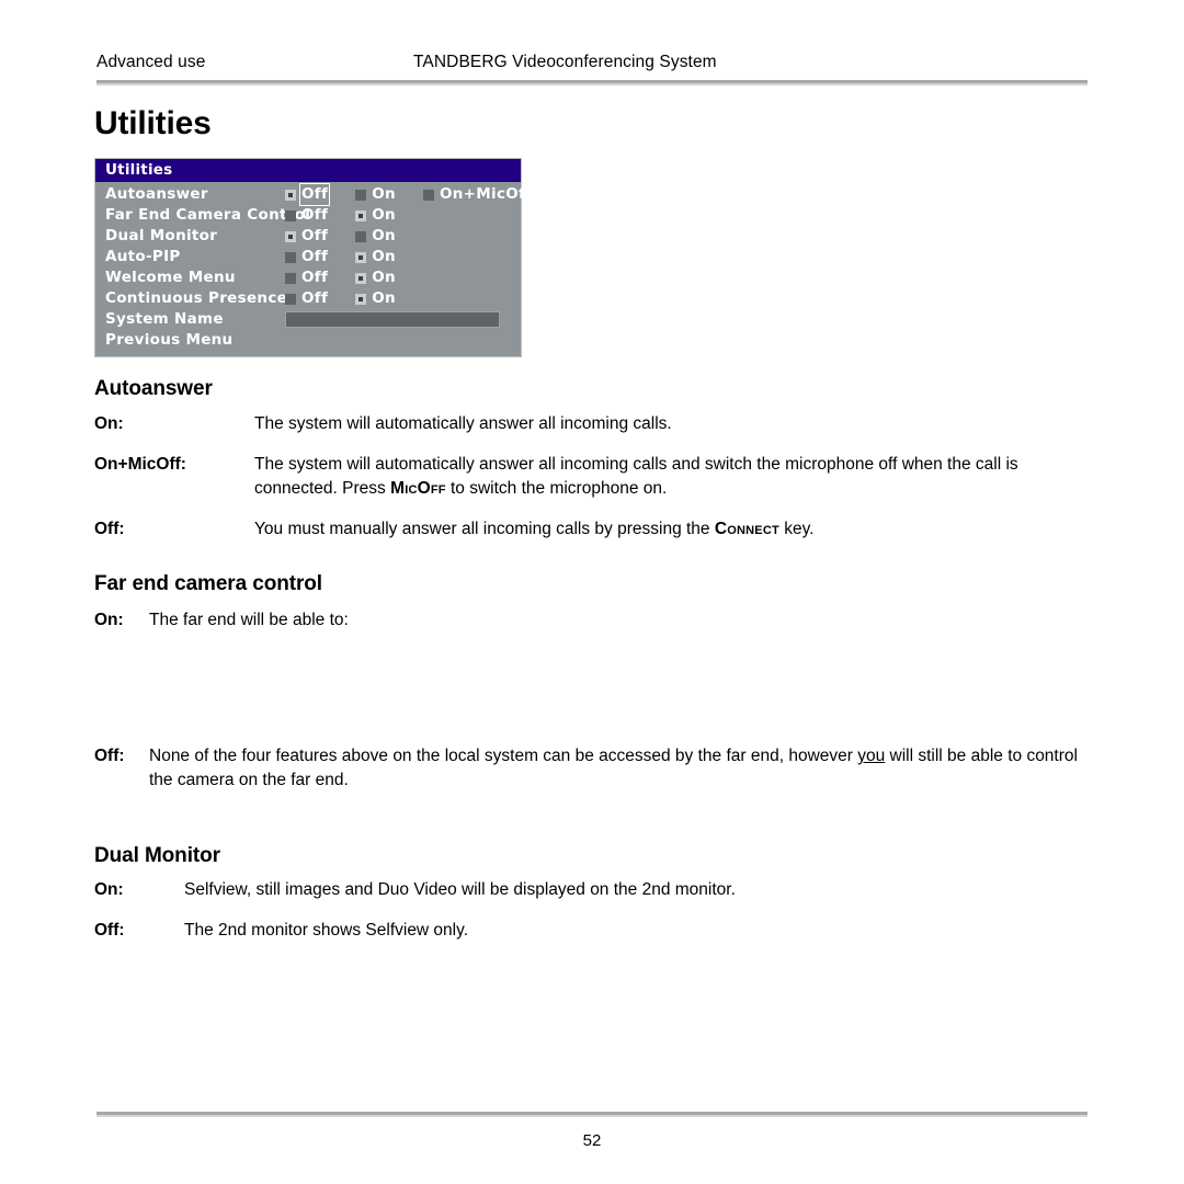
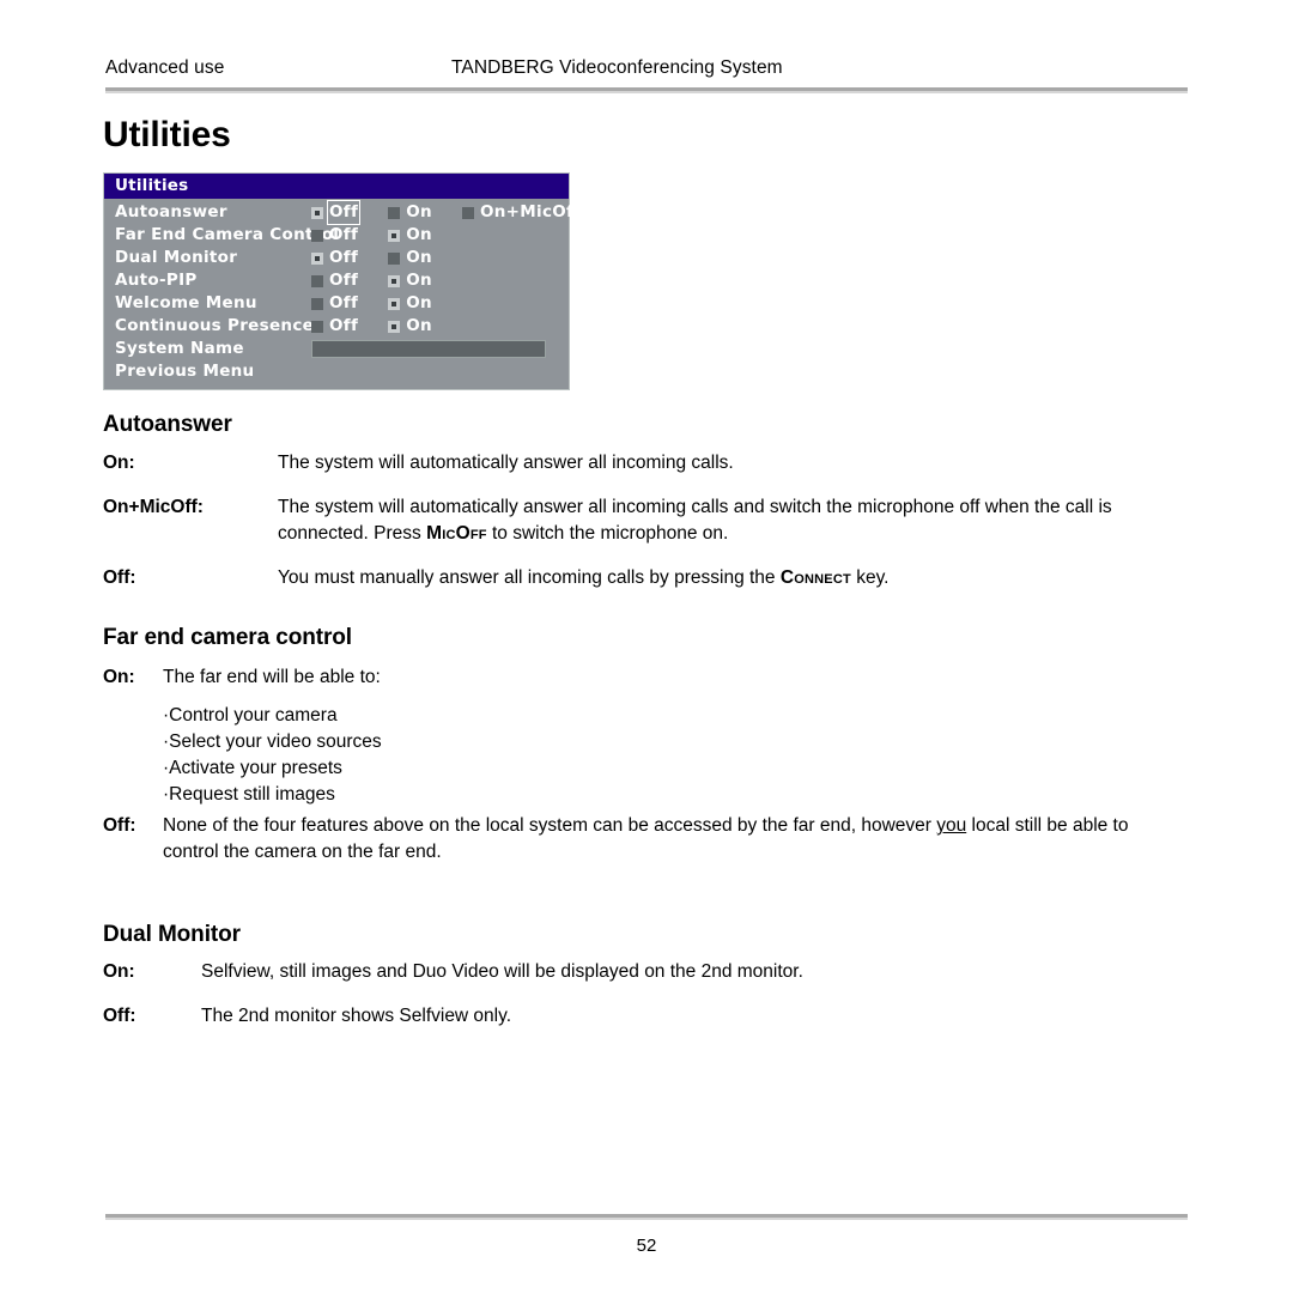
  Advanced use
  TANDBERG Videoconferencing System
  Utilities
  Utilities
  Autoanswer
  Off On On+MicOff
  Far End Camera Contol
  Off On
  Dual Monitor
  Off On
  Auto-PIP
  Off On
  Welcome Menu
  Off On
  Continuous Presence
  Off On
  System Name
  Previous Menu
  Autoanswer
  On:
  The system will automatically answer all incoming calls.
  On+MicOff:
  The system will automatically answer all incoming calls and switch the microphone off when the call is connected. Press MicOff to switch the microphone on.
  Off:
  You must manually answer all incoming calls by pressing the Connect key.
  Far end camera control
  On:
  The far end will be able to:
+ ·Control your camera
+ ·Select your video sources
+ ·Activate your presets
+ ·Request still images
  Off:
- None of the four features above on the local system can be accessed by the far end, however you will still be able to control the camera on the far end.
+ None of the four features above on the local system can be accessed by the far end, however you local still be able to control the camera on the far end.
  Dual Monitor
  On:
  Selfview, still images and Duo Video will be displayed on the 2nd monitor.
  Off:
  The 2nd monitor shows Selfview only.
  52
